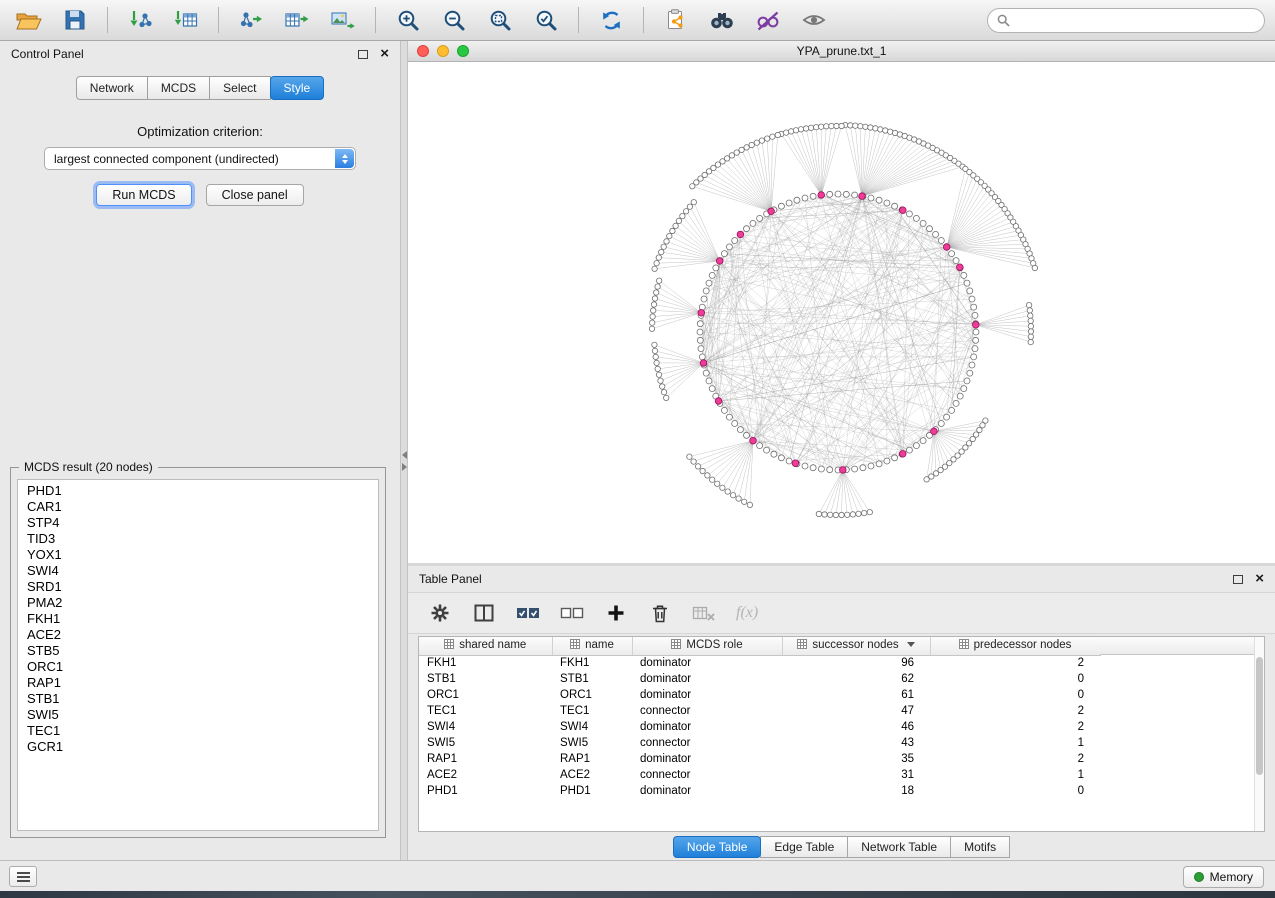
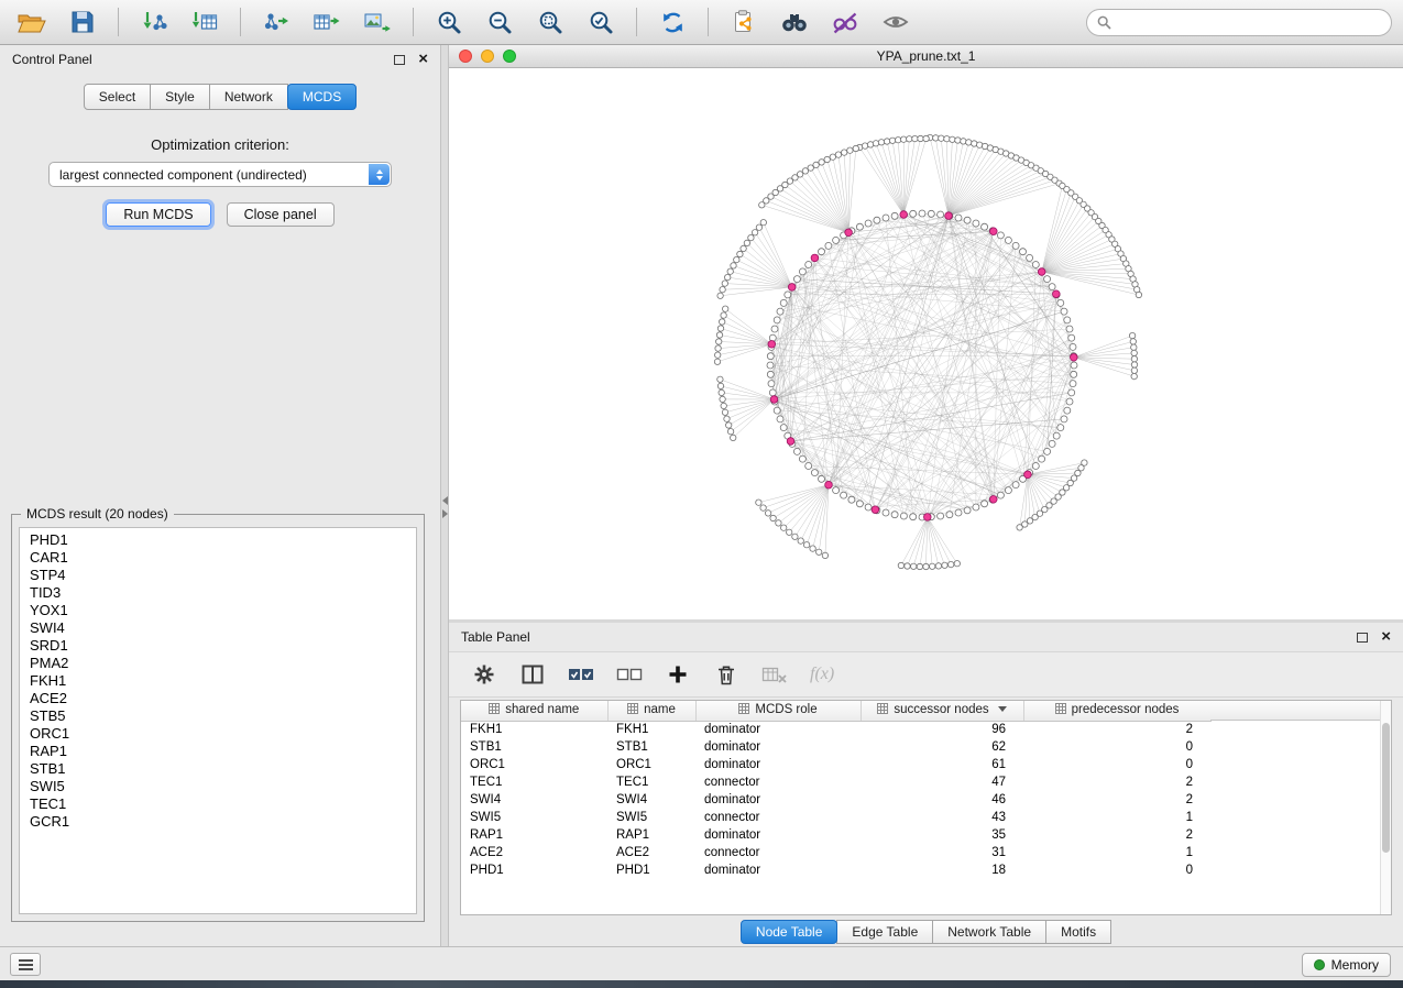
  Control Panel
  ×
- Network
+ Select
- MCDS
+ Style
- Select
+ Network
- Style
+ MCDS
  Optimization criterion:
  largest connected component (undirected)
  Run MCDS
  Close panel
  MCDS result (20 nodes)
  PHD1
  CAR1
  STP4
  TID3
  YOX1
  SWI4
  SRD1
  PMA2
  FKH1
  ACE2
  STB5
  ORC1
  RAP1
  STB1
  SWI5
  TEC1
  GCR1
  YPA_prune.txt_1
  Table Panel
  ×
  f(x)
  shared name	name	MCDS role	successor nodes	predecessor nodes
  FKH1	FKH1	dominator	96	2
  STB1	STB1	dominator	62	0
  ORC1	ORC1	dominator	61	0
  TEC1	TEC1	connector	47	2
  SWI4	SWI4	dominator	46	2
  SWI5	SWI5	connector	43	1
  RAP1	RAP1	dominator	35	2
  ACE2	ACE2	connector	31	1
  PHD1	PHD1	dominator	18	0
  Node Table
  Edge Table
  Network Table
  Motifs
  Memory
